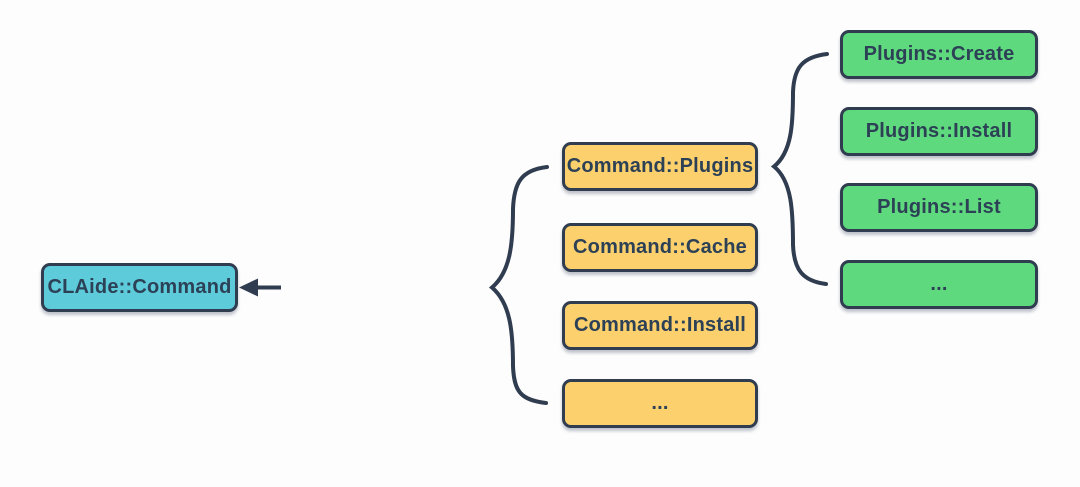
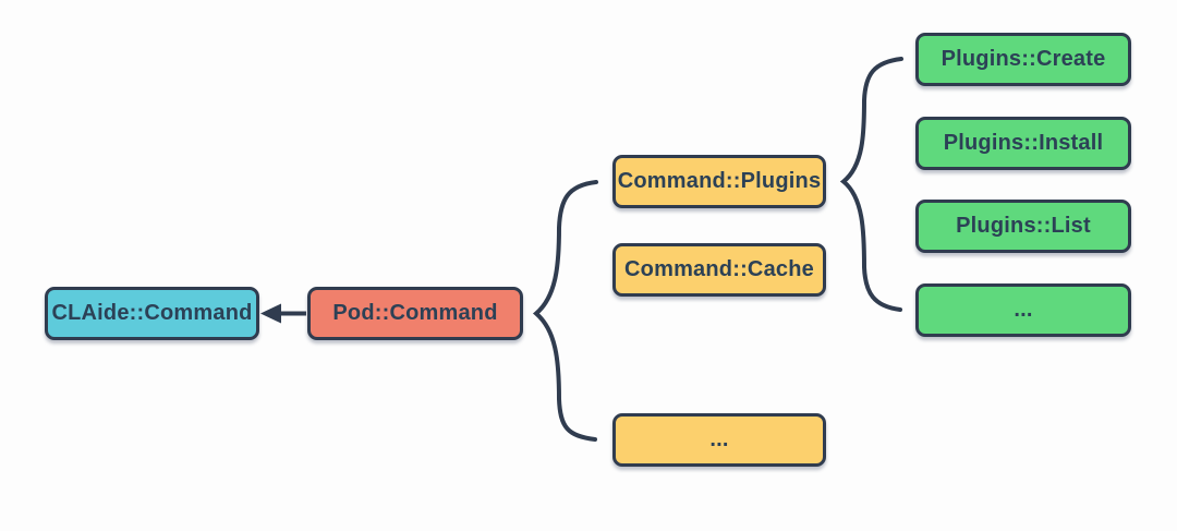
  CLAide::Command
+ Pod::Command
  Command::Plugins
  Command::Cache
- Command::Install
  ...
  Plugins::Create
  Plugins::Install
  Plugins::List
  ...
